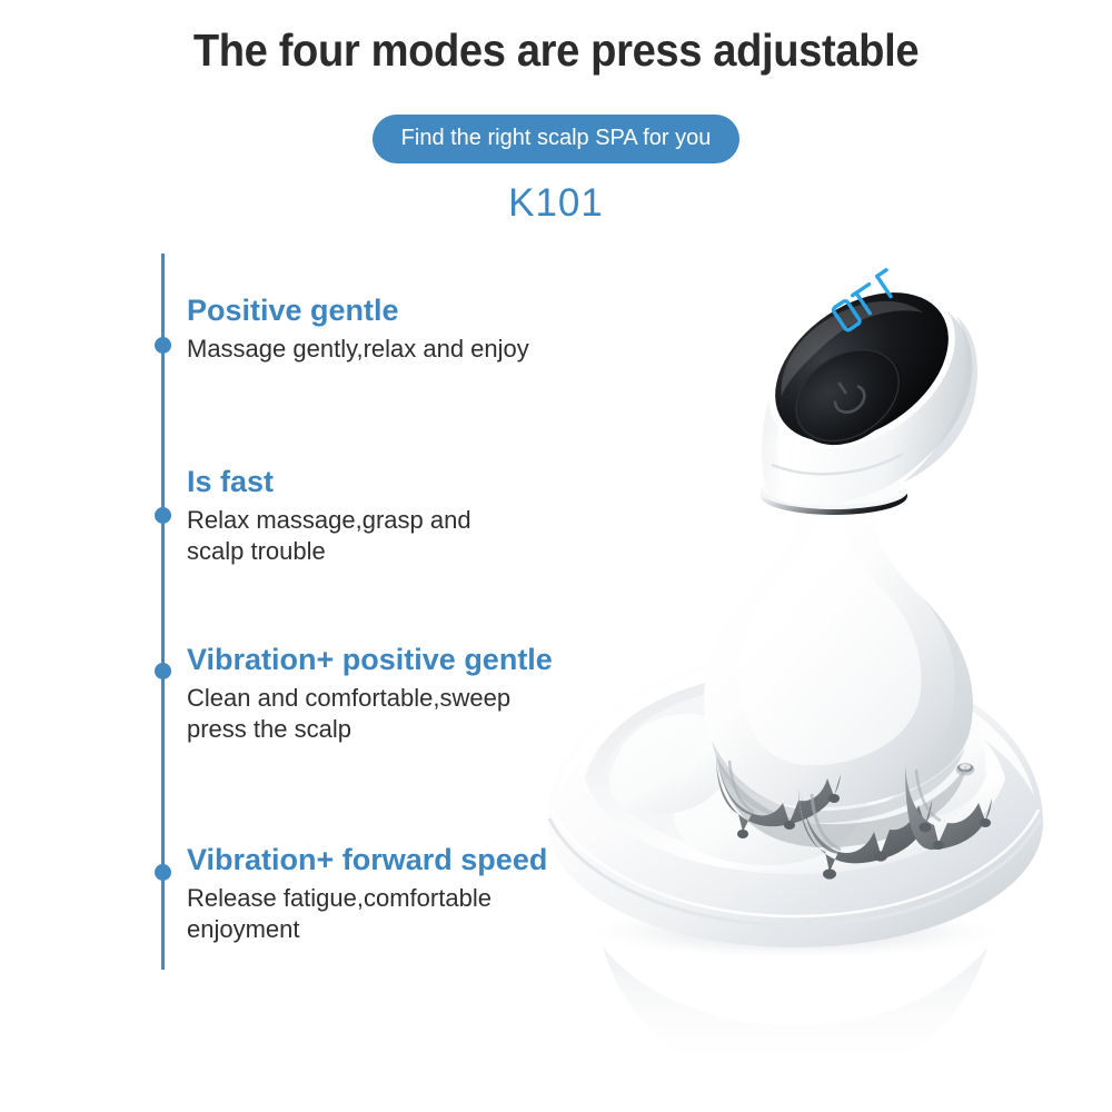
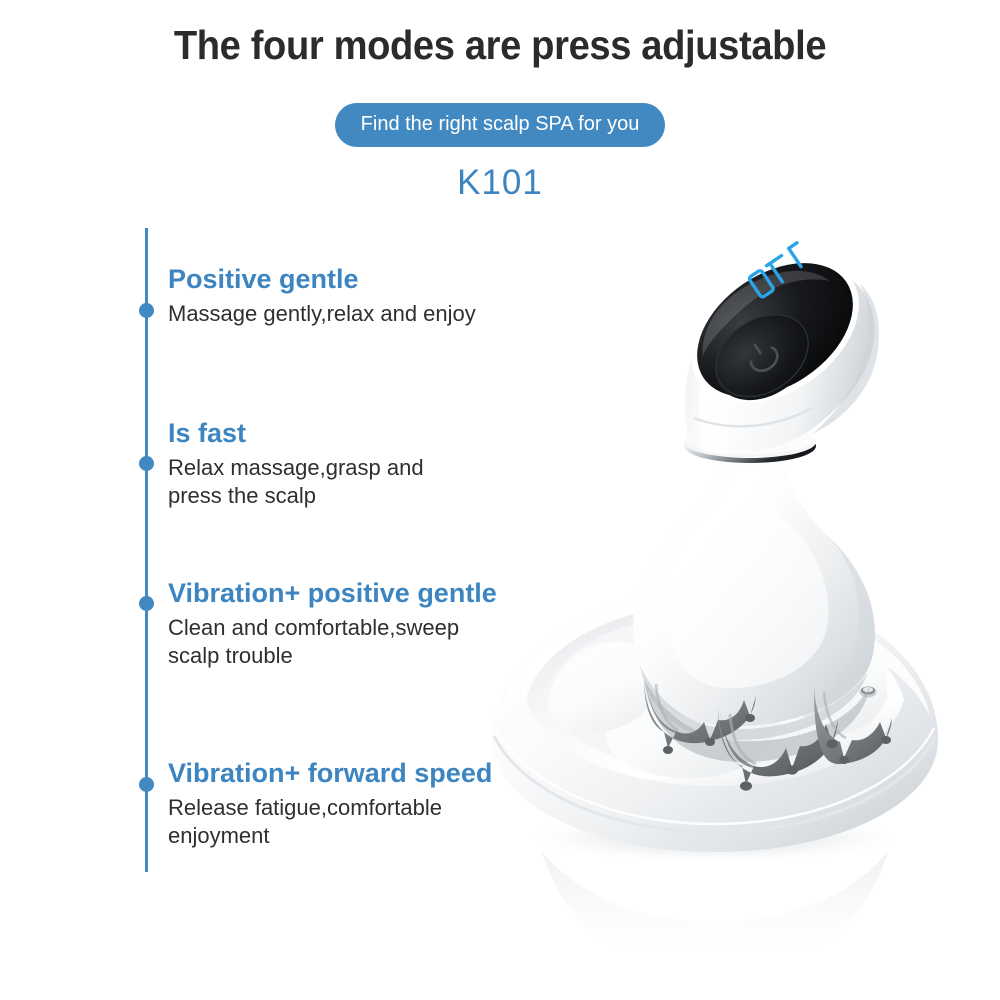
  The four modes are press adjustable
  Find the right scalp SPA for you
  K101
  Positive gentle
  Massage gently,relax and enjoy
  Is fast
  Relax massage,grasp and
- scalp trouble
+ press the scalp
  Vibration+ positive gentle
  Clean and comfortable,sweep
- press the scalp
+ scalp trouble
  Vibration+ forward speed
  Release fatigue,comfortable
  enjoyment
